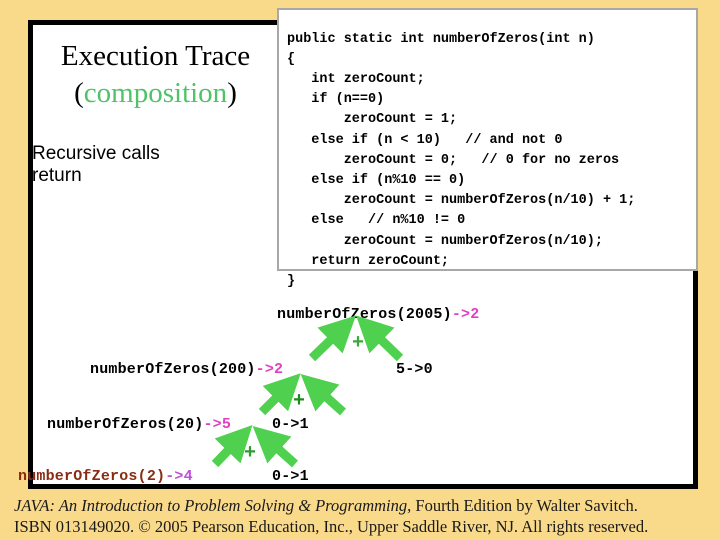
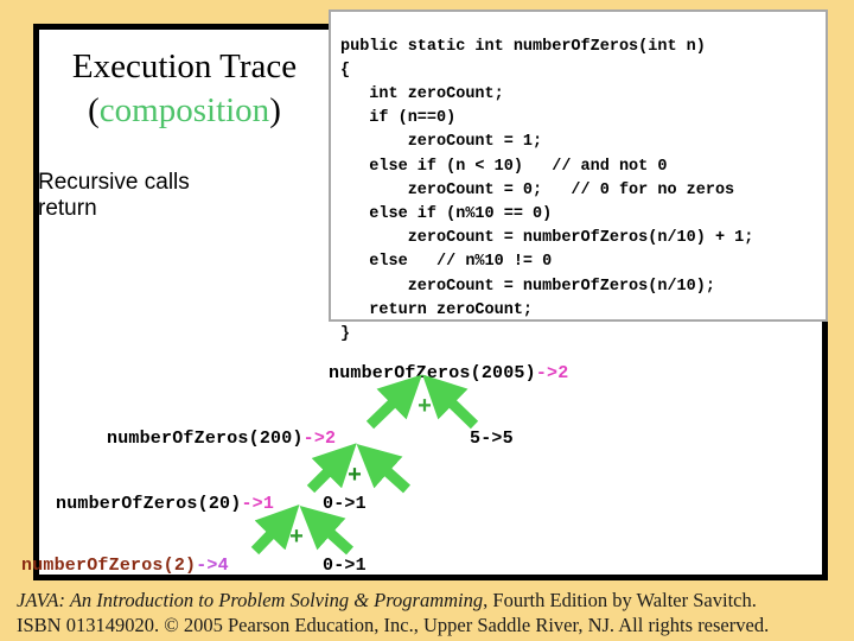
  Execution Trace
  (composition)
  Recursive calls
  return
  public static int numberOfZeros(int n)
  {
  int zeroCount;
  if (n==0)
  zeroCount = 1;
  else if (n < 10) // and not 0
  zeroCount = 0; // 0 for no zeros
  else if (n%10 == 0)
  zeroCount = numberOfZeros(n/10) + 1;
  else // n%10 != 0
  zeroCount = numberOfZeros(n/10);
  return zeroCount;
  }
  numberOfZeros(2005)->2
  numberOfZeros(200)->2
- 5->0
+ 5->5
- numberOfZeros(20)->5
+ numberOfZeros(20)->1
  0->1
  numberOfZeros(2)->4
  0->1
  +
  +
  +
  JAVA: An Introduction to Problem Solving & Programming, Fourth Edition by Walter Savitch.
  ISBN 013149020. © 2005 Pearson Education, Inc., Upper Saddle River, NJ. All rights reserved.
